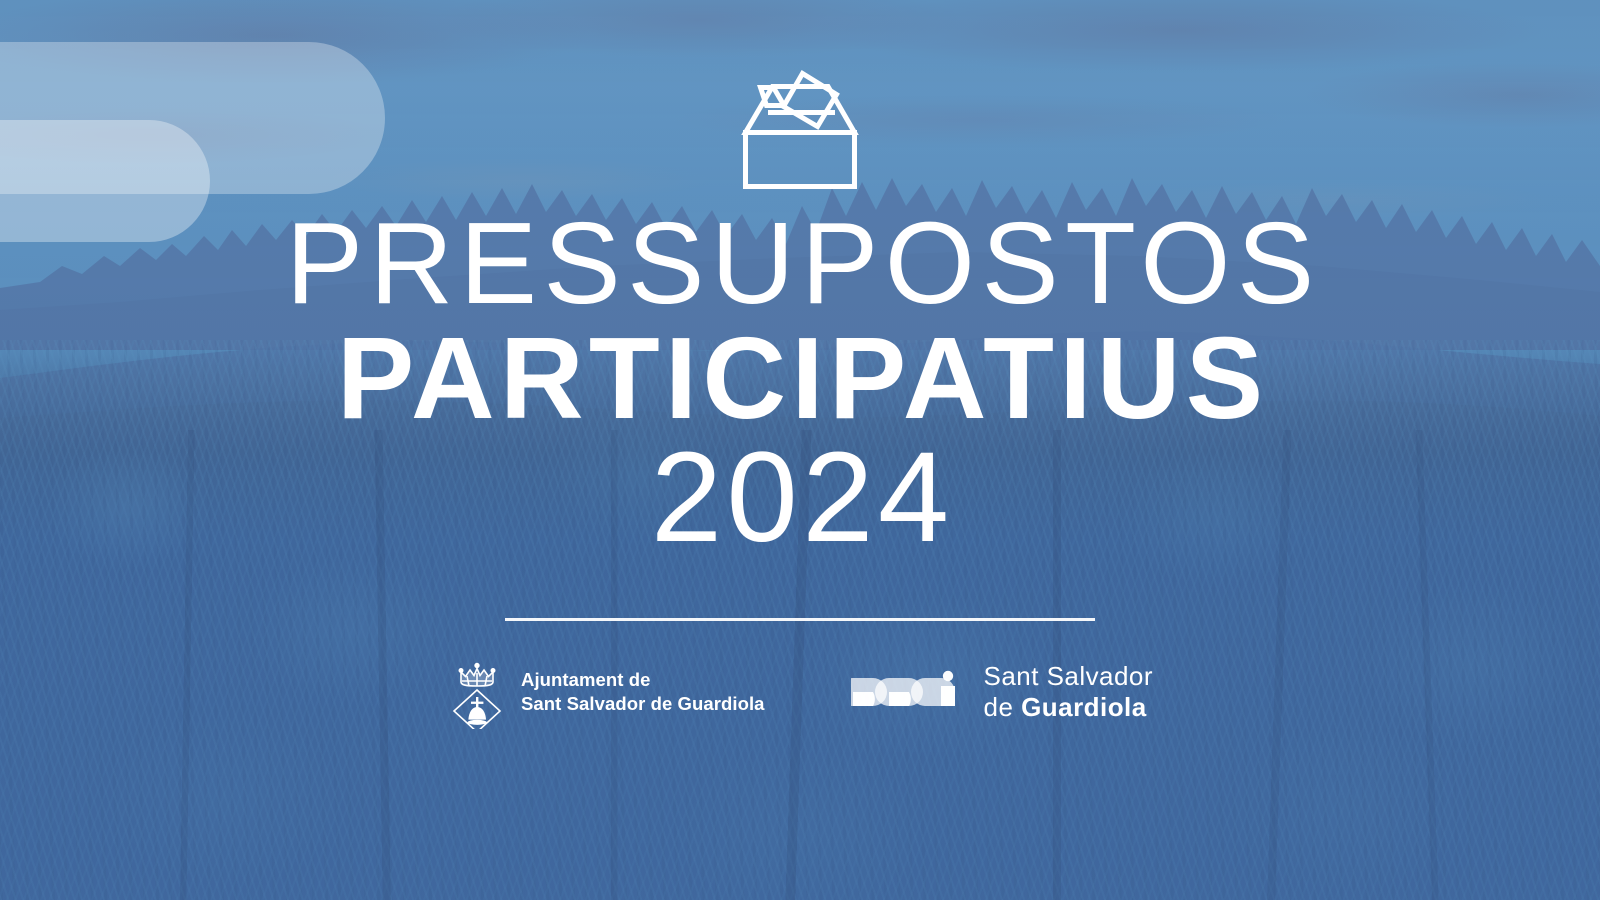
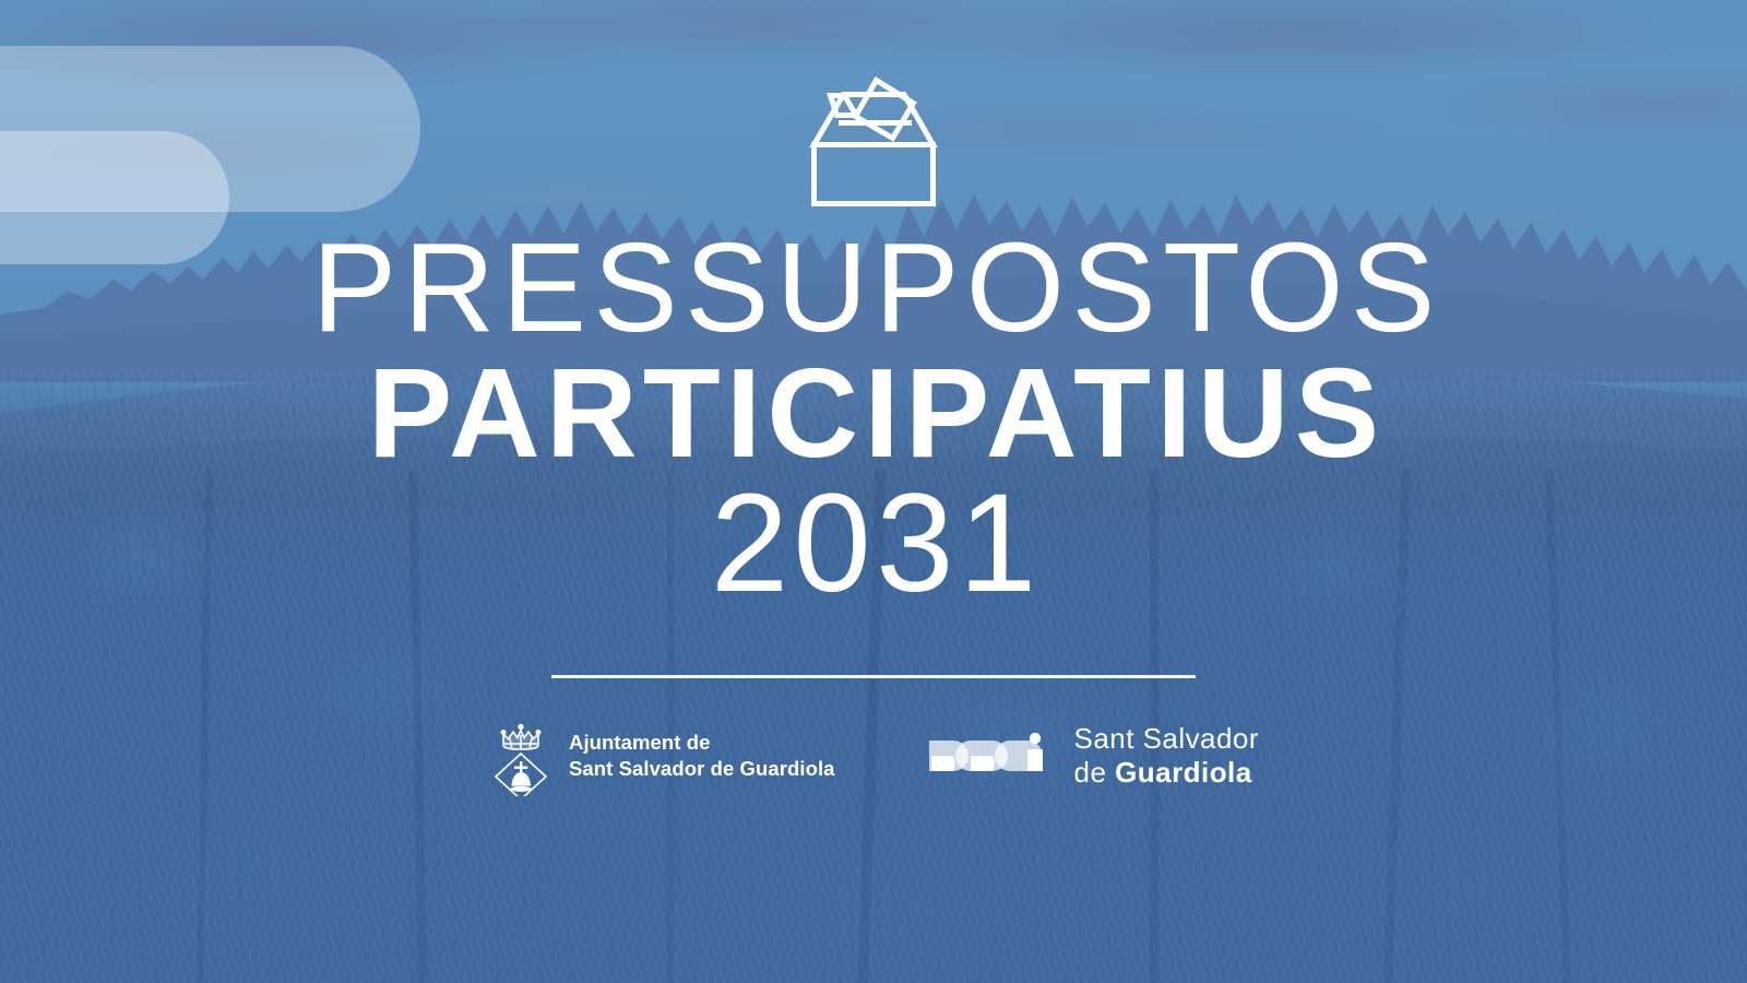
  PRESSUPOSTOS
  PARTICIPATIUS
- 2024
+ 2031
  Ajuntament de
  Sant Salvador de Guardiola
  Sant Salvador
  de Guardiola
